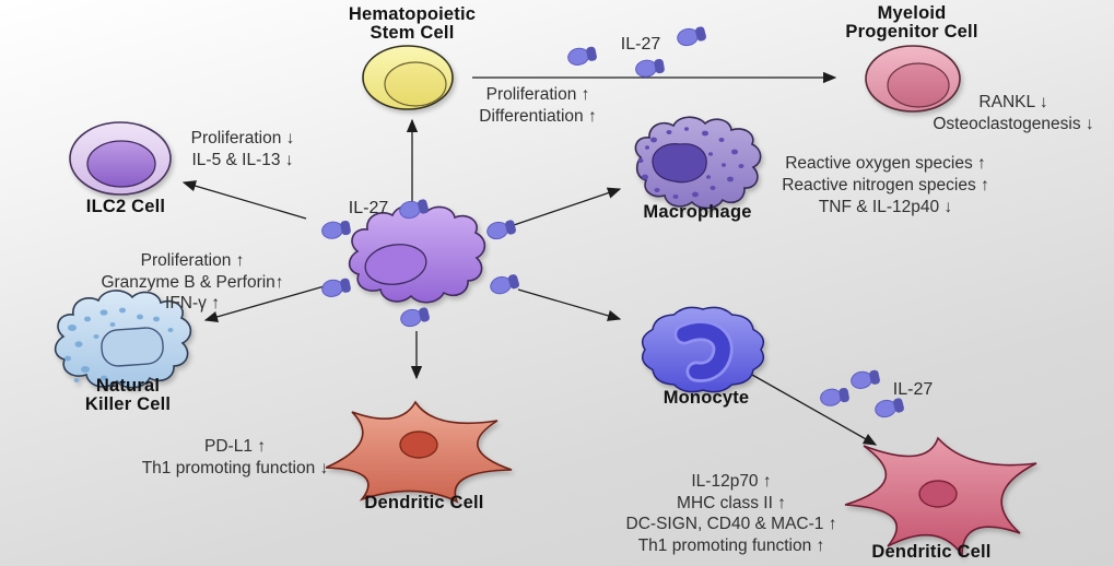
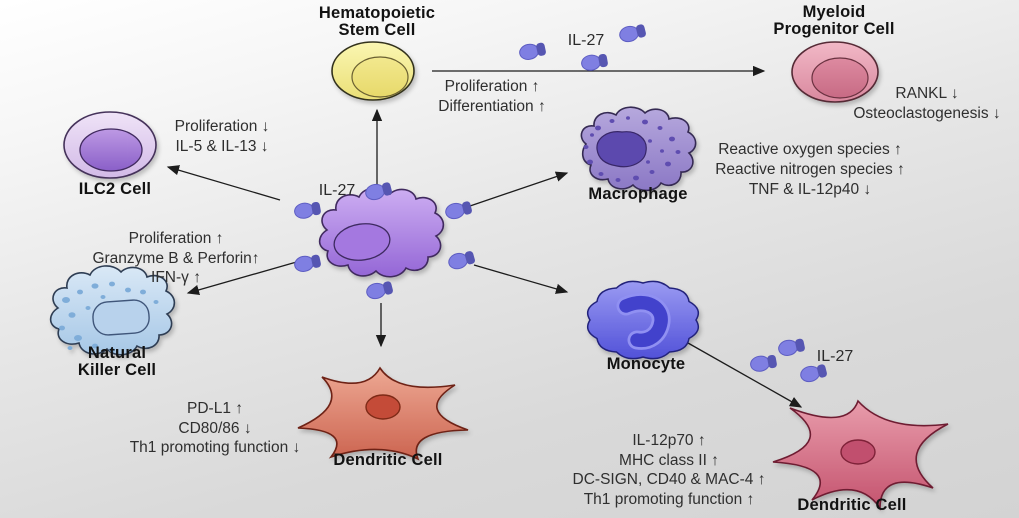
  Hematopoietic
  Stem Cell
  Proliferation ↑
  Differentiation ↑
  Myeloid
  Progenitor Cell
  RANKL ↓
  Osteoclastogenesis ↓
  Proliferation ↓
  IL-5 & IL-13 ↓
  ILC2 Cell
  IL-27
  IL-27
  IL-27
  Reactive oxygen species ↑
  Reactive nitrogen species ↑
  TNF & IL-12p40 ↓
  Macrophage
  Proliferation ↑
  Granzyme B & Perforin↑
  IFN-γ ↑
  Natural
  Killer Cell
  Monocyte
  PD-L1 ↑
+ CD80/86 ↓
  Th1 promoting function ↓
  Dendritic Cell
  IL-12p70 ↑
  MHC class II ↑
- DC-SIGN, CD40 & MAC-1 ↑
+ DC-SIGN, CD40 & MAC-4 ↑
  Th1 promoting function ↑
  Dendritic Cell
